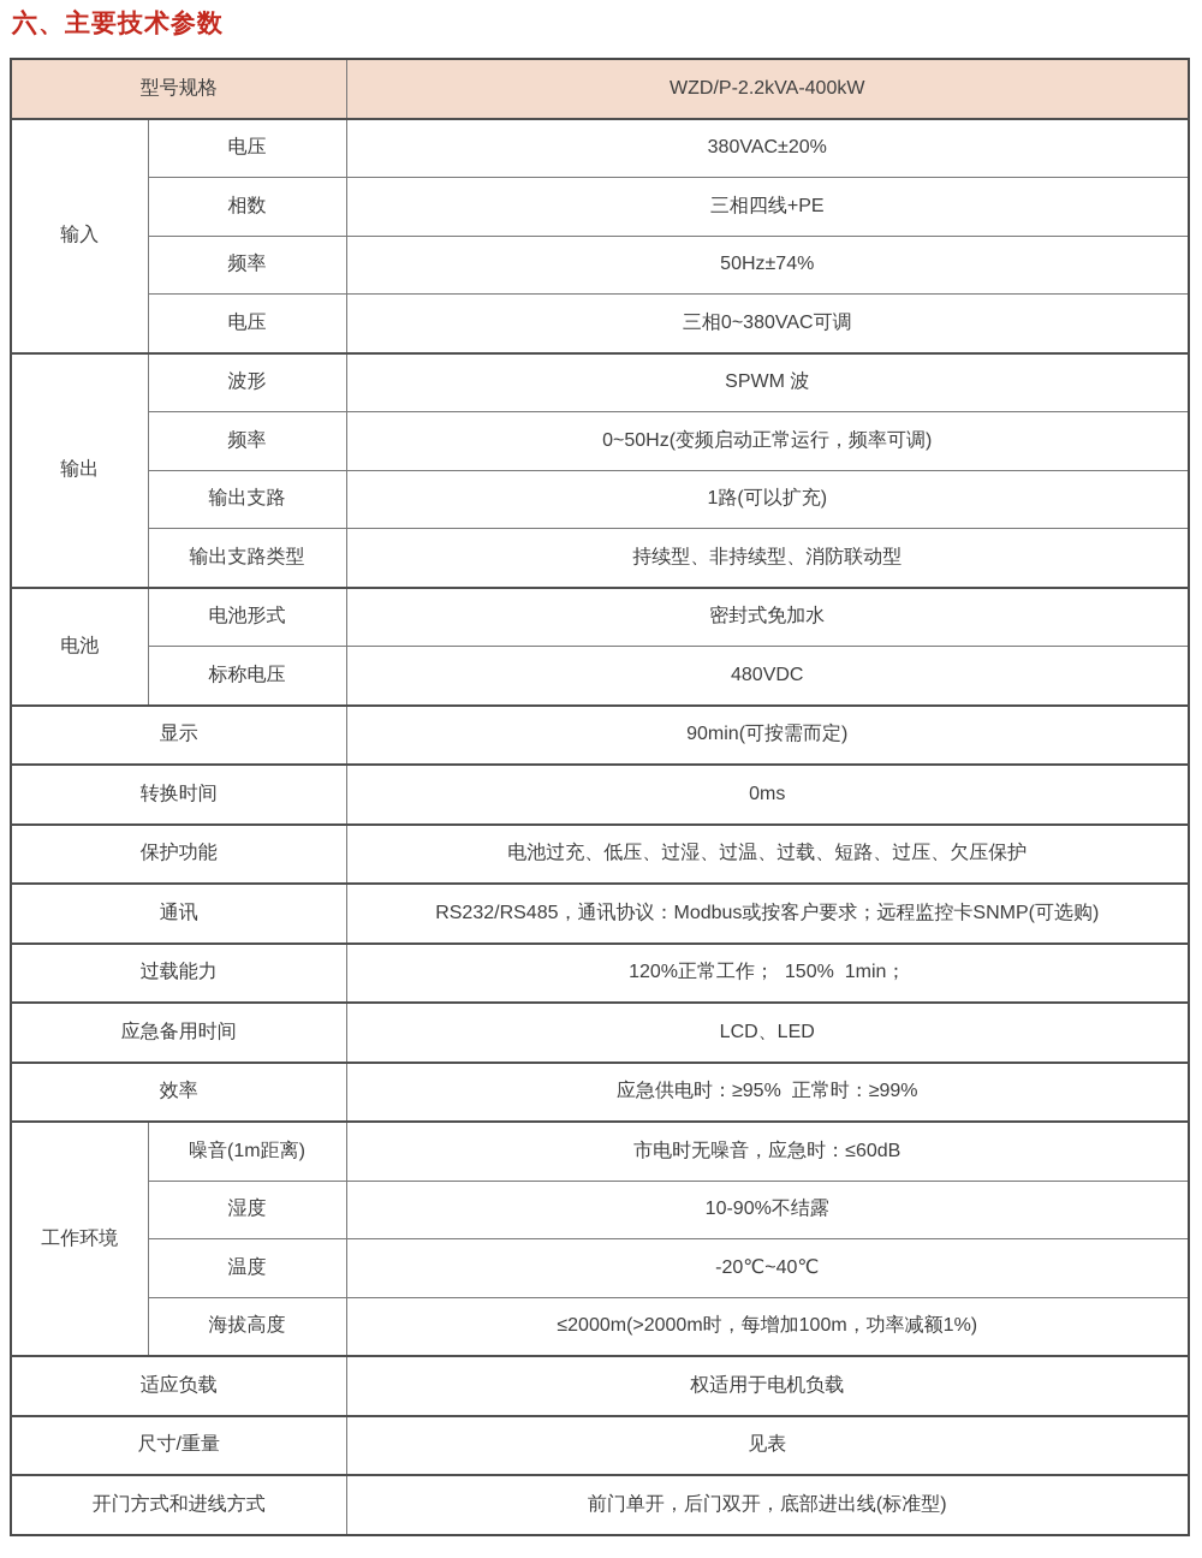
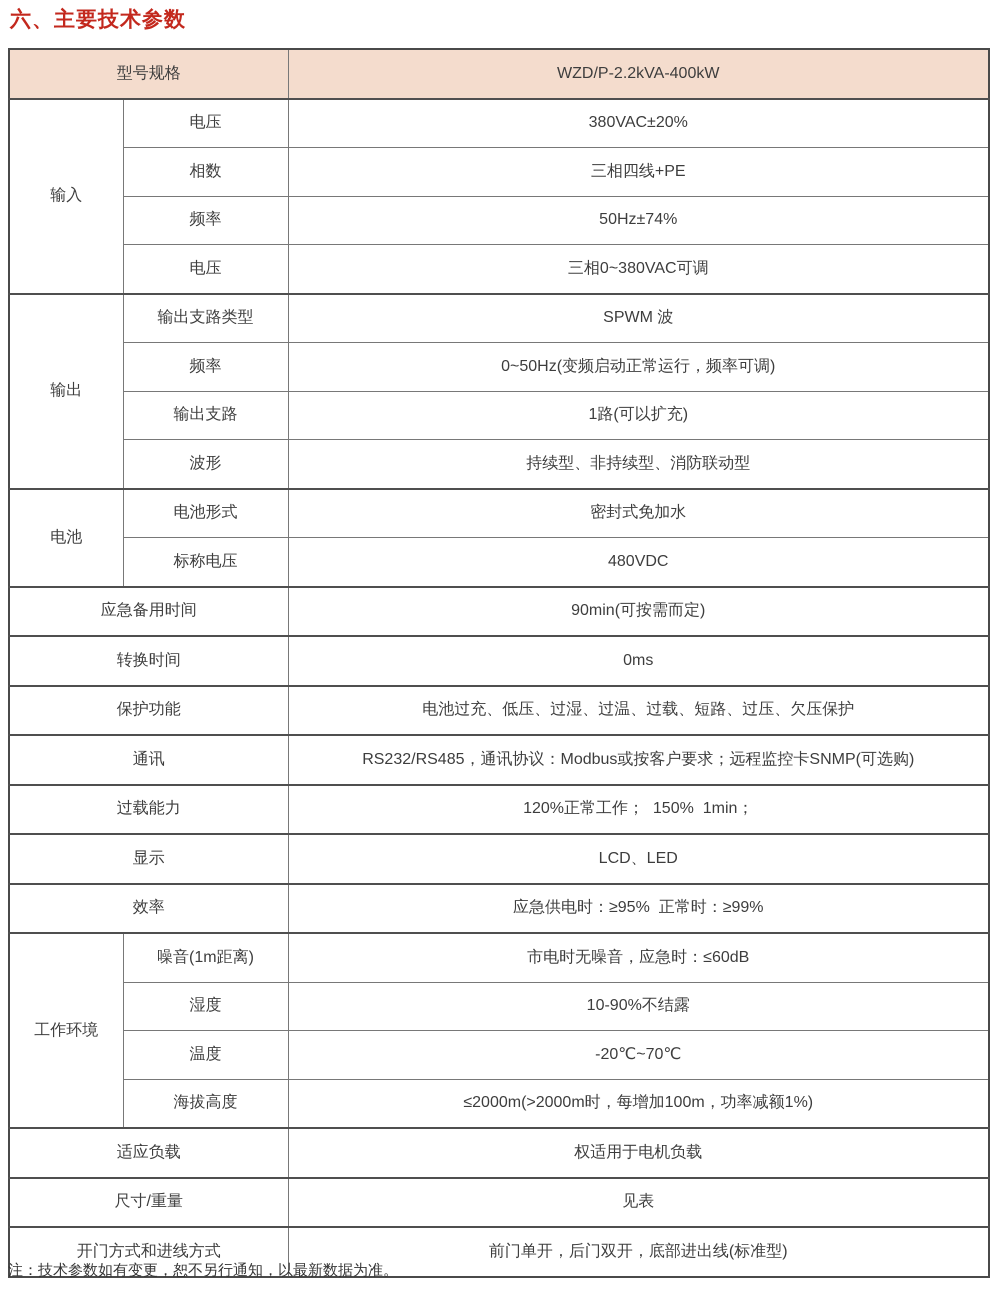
  六、主要技术参数
  型号规格	WZD/P-2.2kVA-400kW
  输入	电压	380VAC±20%
  相数	三相四线+PE
  频率	50Hz±74%
  电压	三相0~380VAC可调
- 输出	波形	SPWM 波
+ 输出	输出支路类型	SPWM 波
  频率	0~50Hz(变频启动正常运行，频率可调)
  输出支路	1路(可以扩充)
- 输出支路类型	持续型、非持续型、消防联动型
+ 波形	持续型、非持续型、消防联动型
  电池	电池形式	密封式免加水
  标称电压	480VDC
- 显示	90min(可按需而定)
+ 应急备用时间	90min(可按需而定)
  转换时间	0ms
  保护功能	电池过充、低压、过湿、过温、过载、短路、过压、欠压保护
  通讯	RS232/RS485，通讯协议：Modbus或按客户要求；远程监控卡SNMP(可选购)
  过载能力	120%正常工作； 150% 1min；
- 应急备用时间	LCD、LED
+ 显示	LCD、LED
  效率	应急供电时：≥95% 正常时：≥99%
  工作环境	噪音(1m距离)	市电时无噪音，应急时：≤60dB
  湿度	10-90%不结露
- 温度	-20℃~40℃
+ 温度	-20℃~70℃
  海拔高度	≤2000m(>2000m时，每增加100m，功率减额1%)
  适应负载	权适用于电机负载
  尺寸/重量	见表
  开门方式和进线方式	前门单开，后门双开，底部进出线(标准型)
+ 注：技术参数如有变更，恕不另行通知，以最新数据为准。
